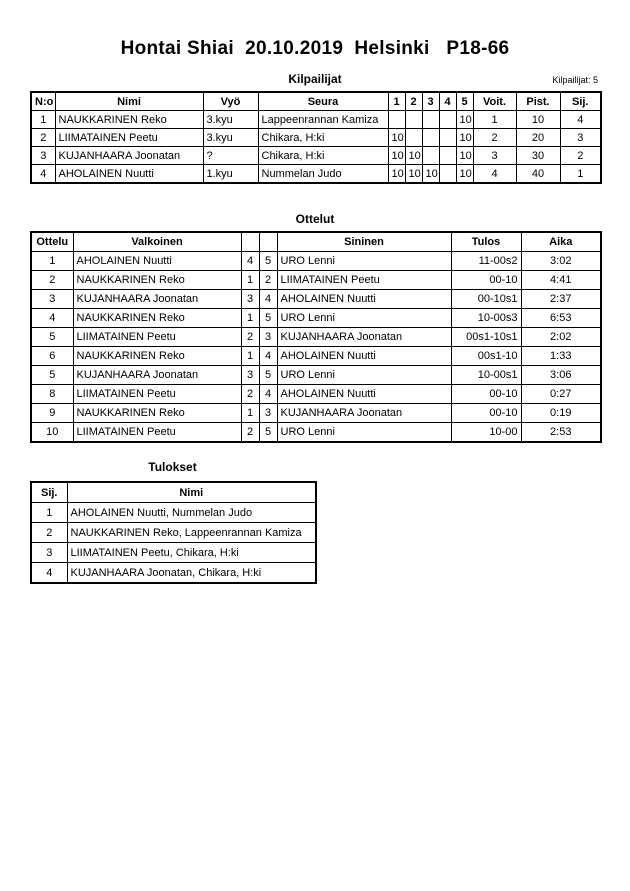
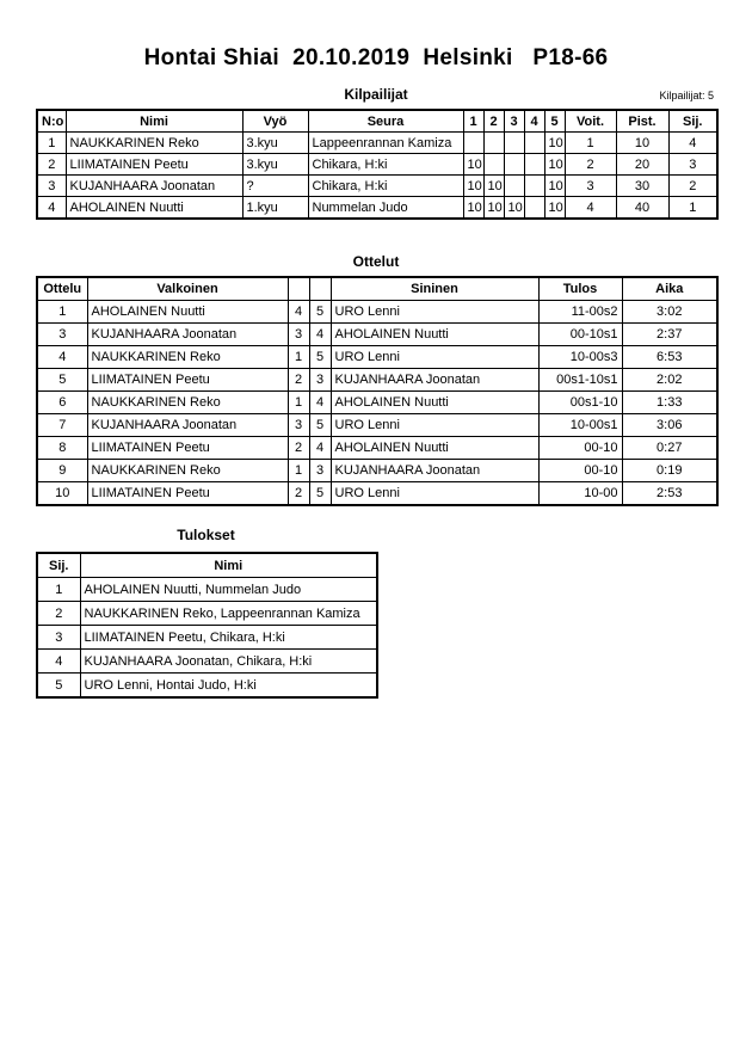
  Hontai Shiai 20.10.2019 Helsinki P18-66
  Kilpailijat
  Kilpailijat: 5
  N:o	Nimi	Vyö	Seura	1	2	3	4	5	Voit.	Pist.	Sij.
  1	NAUKKARINEN Reko	3.kyu	Lappeenrannan Kamiza					10	1	10	4
  2	LIIMATAINEN Peetu	3.kyu	Chikara, H:ki	10				10	2	20	3
  3	KUJANHAARA Joonatan	?	Chikara, H:ki	10	10			10	3	30	2
  4	AHOLAINEN Nuutti	1.kyu	Nummelan Judo	10	10	10		10	4	40	1
  Ottelut
  Ottelu	Valkoinen			Sininen	Tulos	Aika
  1	AHOLAINEN Nuutti	4	5	URO Lenni	11-00s2	3:02
- 2	NAUKKARINEN Reko	1	2	LIIMATAINEN Peetu	00-10	4:41
  3	KUJANHAARA Joonatan	3	4	AHOLAINEN Nuutti	00-10s1	2:37
  4	NAUKKARINEN Reko	1	5	URO Lenni	10-00s3	6:53
  5	LIIMATAINEN Peetu	2	3	KUJANHAARA Joonatan	00s1-10s1	2:02
  6	NAUKKARINEN Reko	1	4	AHOLAINEN Nuutti	00s1-10	1:33
- 5	KUJANHAARA Joonatan	3	5	URO Lenni	10-00s1	3:06
+ 7	KUJANHAARA Joonatan	3	5	URO Lenni	10-00s1	3:06
  8	LIIMATAINEN Peetu	2	4	AHOLAINEN Nuutti	00-10	0:27
  9	NAUKKARINEN Reko	1	3	KUJANHAARA Joonatan	00-10	0:19
  10	LIIMATAINEN Peetu	2	5	URO Lenni	10-00	2:53
  Tulokset
  Sij.	Nimi
  1	AHOLAINEN Nuutti, Nummelan Judo
  2	NAUKKARINEN Reko, Lappeenrannan Kamiza
  3	LIIMATAINEN Peetu, Chikara, H:ki
  4	KUJANHAARA Joonatan, Chikara, H:ki
+ 5	URO Lenni, Hontai Judo, H:ki
